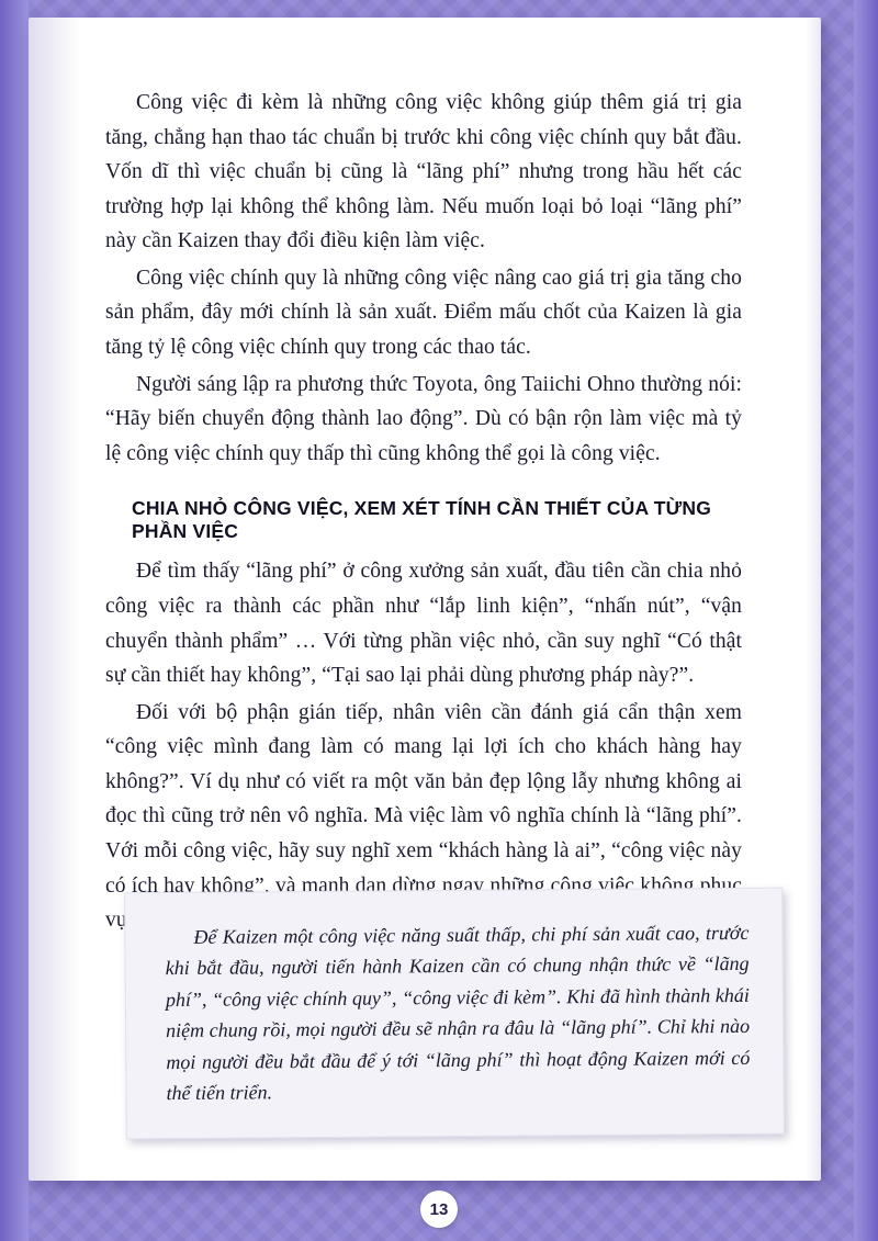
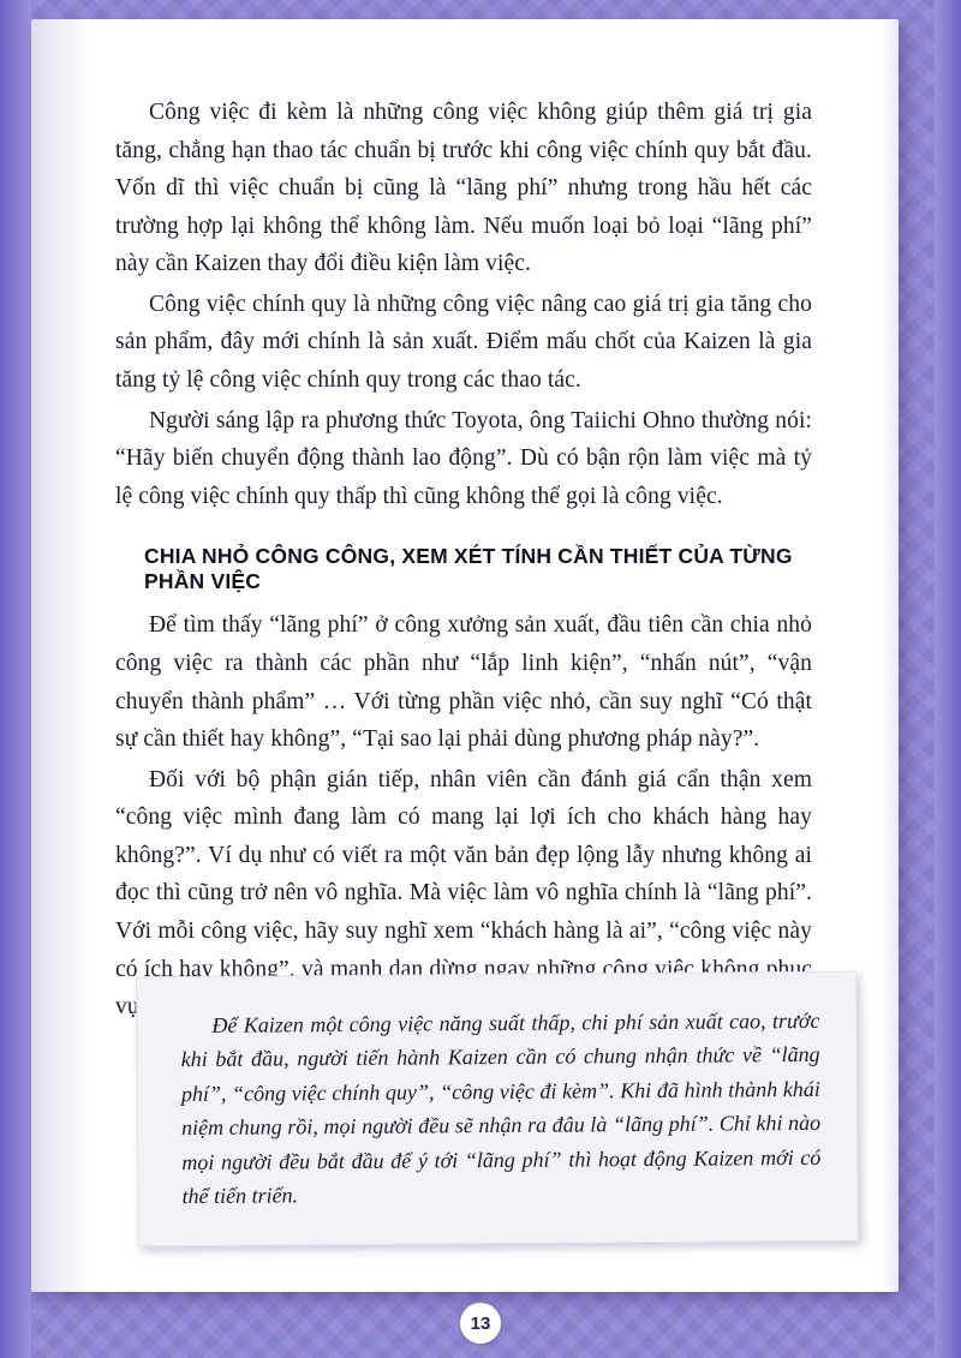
  Công việc đi kèm là những công việc không giúp thêm giá trị gia tăng, chẳng hạn thao tác chuẩn bị trước khi công việc chính quy bắt đầu. Vốn dĩ thì việc chuẩn bị cũng là “lãng phí” nhưng trong hầu hết các trường hợp lại không thể không làm. Nếu muốn loại bỏ loại “lãng phí” này cần Kaizen thay đổi điều kiện làm việc.
  Công việc chính quy là những công việc nâng cao giá trị gia tăng cho sản phẩm, đây mới chính là sản xuất. Điểm mấu chốt của Kaizen là gia tăng tỷ lệ công việc chính quy trong các thao tác.
  Người sáng lập ra phương thức Toyota, ông Taiichi Ohno thường nói: “Hãy biến chuyển động thành lao động”. Dù có bận rộn làm việc mà tỷ lệ công việc chính quy thấp thì cũng không thể gọi là công việc.
- CHIA NHỎ CÔNG VIỆC, XEM XÉT TÍNH CẦN THIẾT CỦA TỪNG PHẦN VIỆC
+ CHIA NHỎ CÔNG CÔNG, XEM XÉT TÍNH CẦN THIẾT CỦA TỪNG PHẦN VIỆC
  Để tìm thấy “lãng phí” ở công xưởng sản xuất, đầu tiên cần chia nhỏ công việc ra thành các phần như “lắp linh kiện”, “nhấn nút”, “vận chuyển thành phẩm” … Với từng phần việc nhỏ, cần suy nghĩ “Có thật sự cần thiết hay không”, “Tại sao lại phải dùng phương pháp này?”.
  Đối với bộ phận gián tiếp, nhân viên cần đánh giá cẩn thận xem “công việc mình đang làm có mang lại lợi ích cho khách hàng hay không?”. Ví dụ như có viết ra một văn bản đẹp lộng lẫy nhưng không ai đọc thì cũng trở nên vô nghĩa. Mà việc làm vô nghĩa chính là “lãng phí”. Với mỗi công việc, hãy suy nghĩ xem “khách hàng là ai”, “công việc này có ích hay không”, và mạnh dạn dừng ngay những công việc không phục vụ
  Để Kaizen một công việc năng suất thấp, chi phí sản xuất cao, trước khi bắt đầu, người tiến hành Kaizen cần có chung nhận thức về “lãng phí”, “công việc chính quy”, “công việc đi kèm”. Khi đã hình thành khái niệm chung rồi, mọi người đều sẽ nhận ra đâu là “lãng phí”. Chỉ khi nào mọi người đều bắt đầu để ý tới “lãng phí” thì hoạt động Kaizen mới có thể tiến triển.
  13
